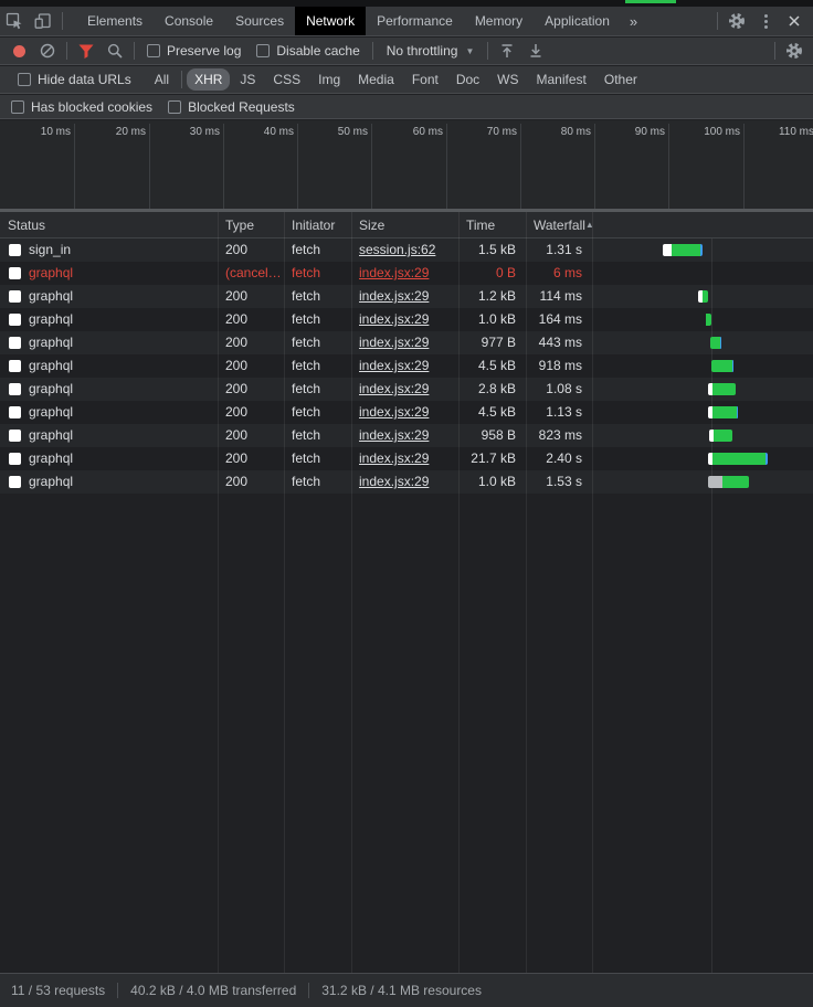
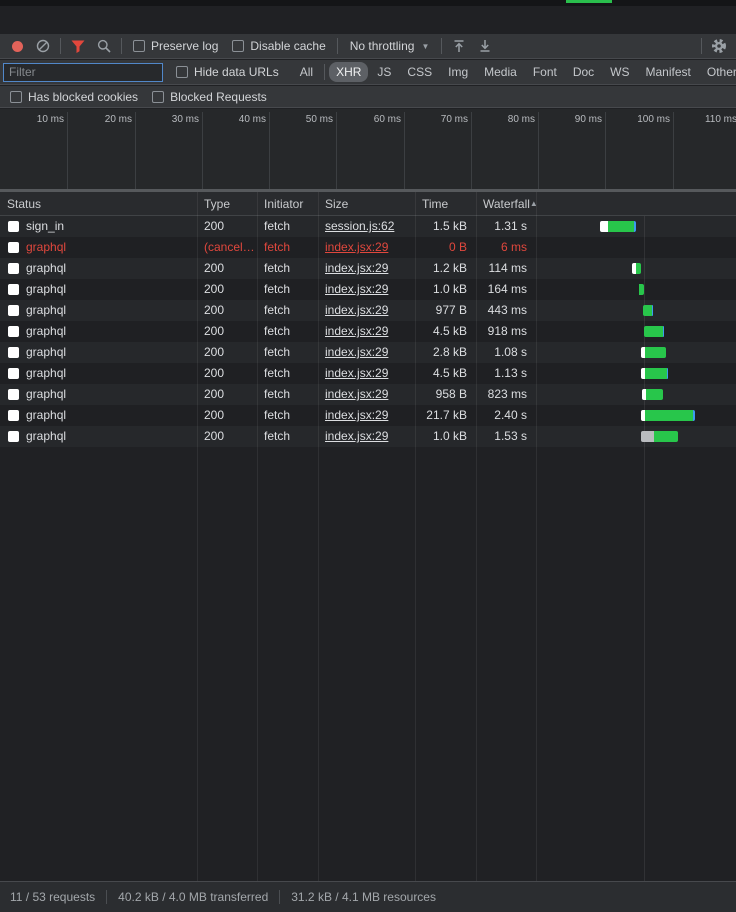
- Elements
- Console
- Sources
- Network
- Performance
- Memory
- Application
- »
  Preserve log
  Disable cache
  No throttling
  ▼
+ Filter
  Hide data URLs
  All
  XHR
  JS
  CSS
  Img
  Media
  Font
  Doc
  WS
  Manifest
  Other
  Has blocked cookies
  Blocked Requests
  10 ms
  20 ms
  30 ms
  40 ms
  50 ms
  60 ms
  70 ms
  80 ms
  90 ms
  100 ms
  110 ms
  Status
  Type
  Initiator
  Size
  Time
  Waterfall
  ▲
  sign_in
  200
  fetch
  session.js:62
  1.5 kB
  1.31 s
  graphql
  (cancel…
  fetch
  index.jsx:29
  0 B
  6 ms
  graphql
  200
  fetch
  index.jsx:29
  1.2 kB
  114 ms
  graphql
  200
  fetch
  index.jsx:29
  1.0 kB
  164 ms
  graphql
  200
  fetch
  index.jsx:29
  977 B
  443 ms
  graphql
  200
  fetch
  index.jsx:29
  4.5 kB
  918 ms
  graphql
  200
  fetch
  index.jsx:29
  2.8 kB
  1.08 s
  graphql
  200
  fetch
  index.jsx:29
  4.5 kB
  1.13 s
  graphql
  200
  fetch
  index.jsx:29
  958 B
  823 ms
  graphql
  200
  fetch
  index.jsx:29
  21.7 kB
  2.40 s
  graphql
  200
  fetch
  index.jsx:29
  1.0 kB
  1.53 s
  11 / 53 requests
  40.2 kB / 4.0 MB transferred
  31.2 kB / 4.1 MB resources
